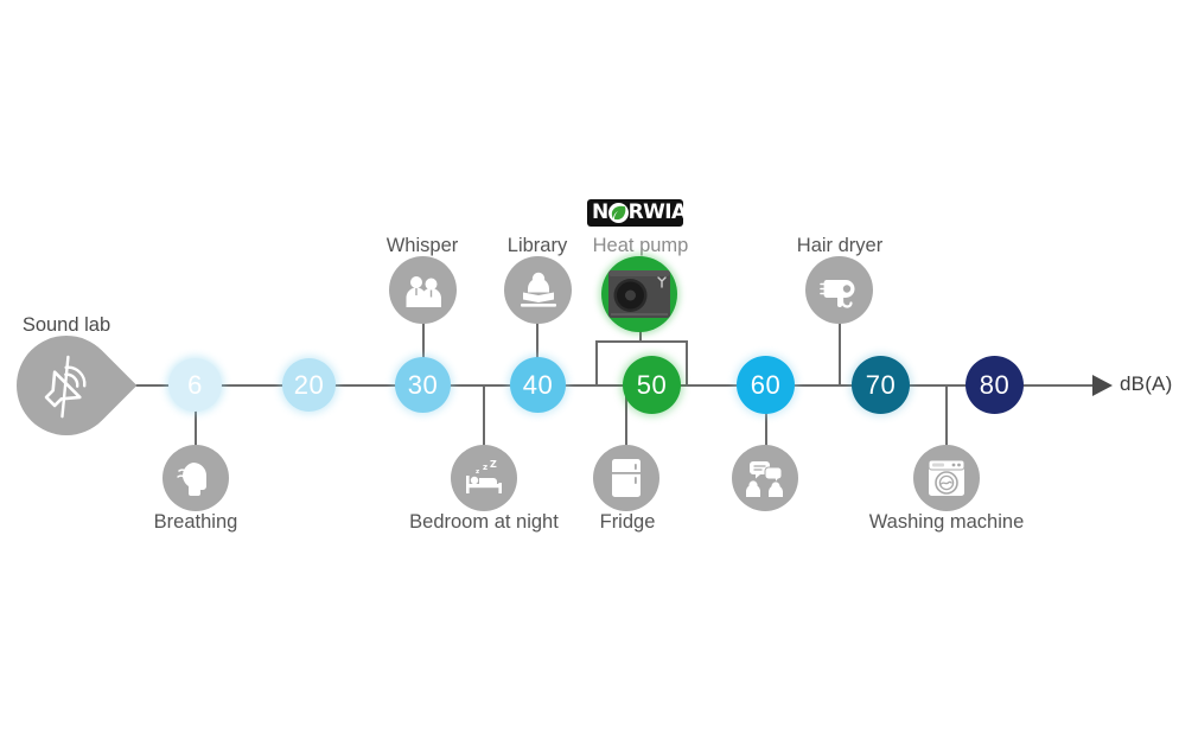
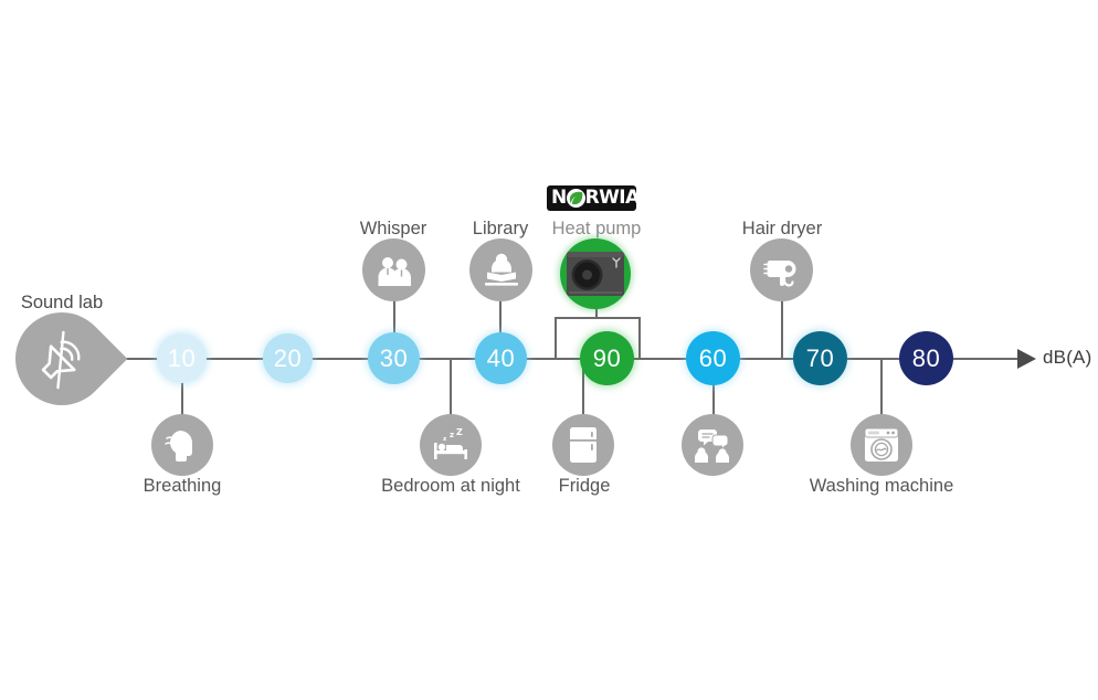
  dB(A)
  Sound lab
  Whisper
  Library
  N
  RWIAN
  Heat pump
  Hair dryer
- 6
+ 10
  20
  30
  40
- 50
+ 90
  60
  70
  80
  Breathing
  z
  Z
  Bedroom at night
  Fridge
  Washing machine
